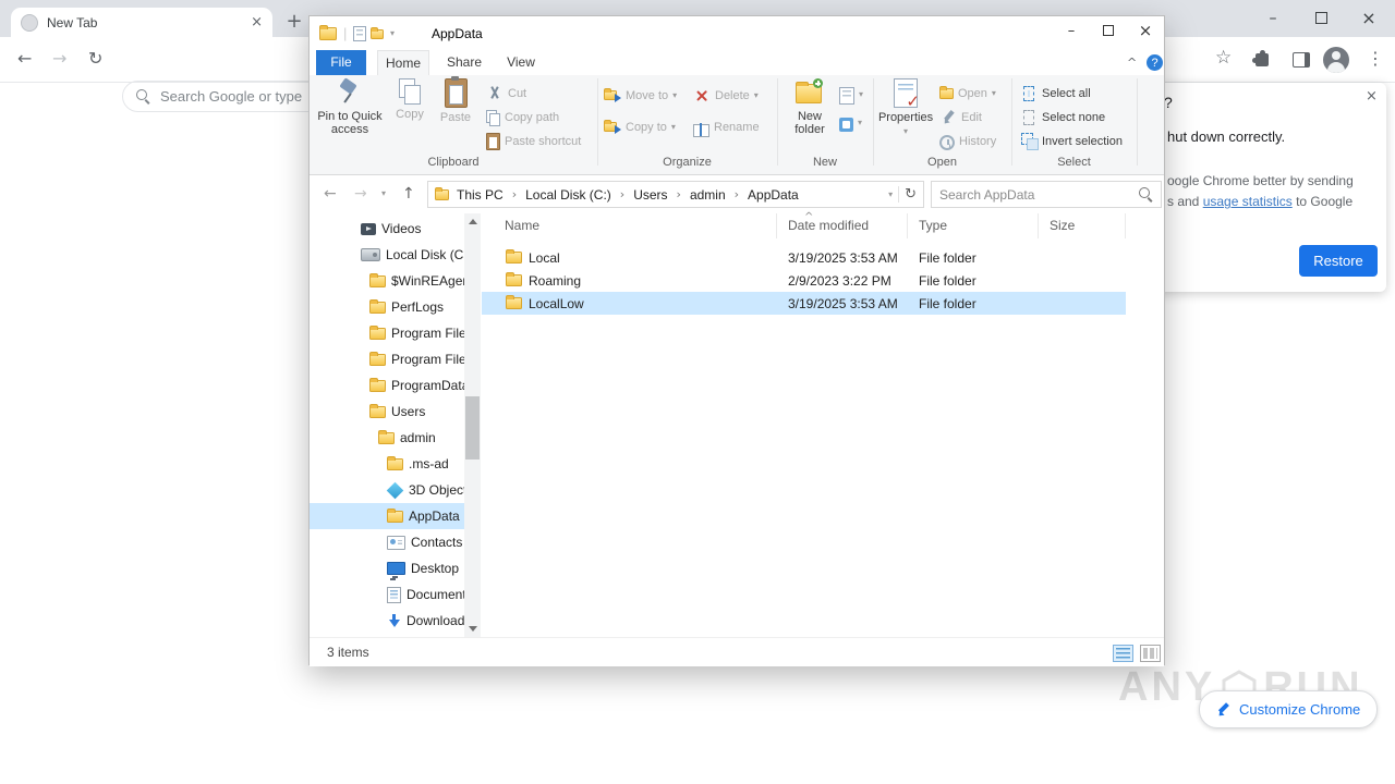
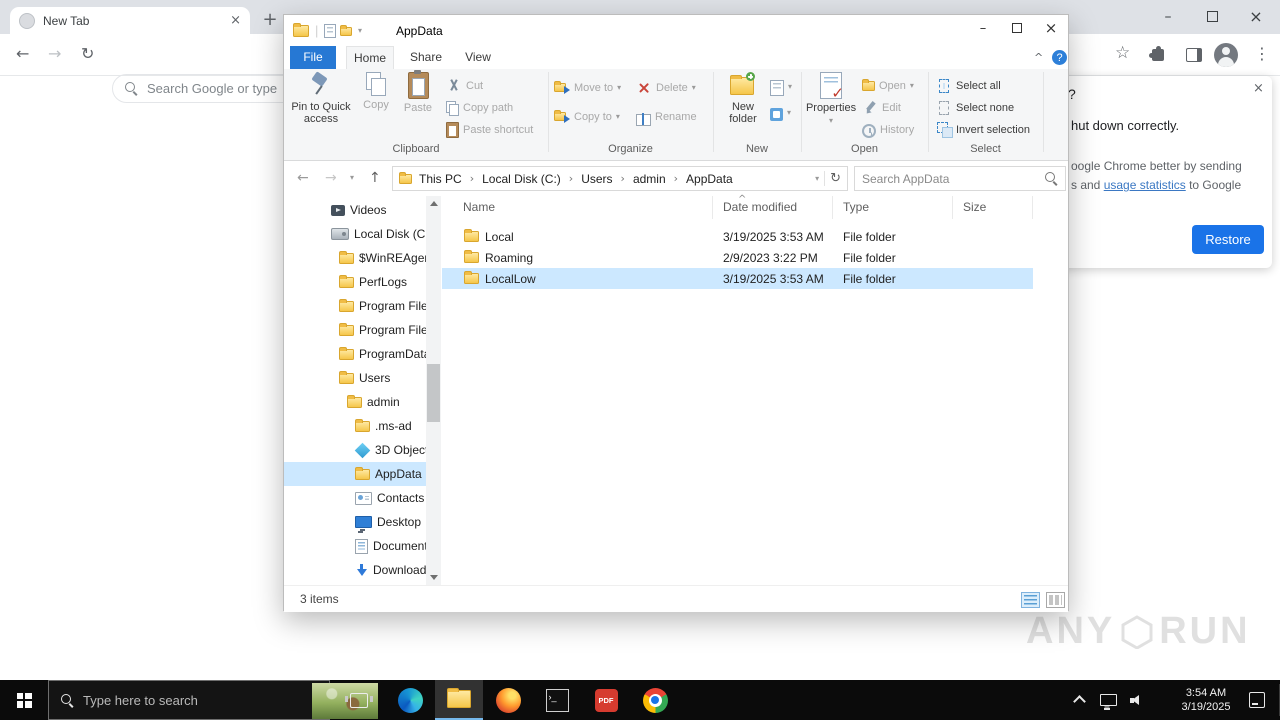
  New Tab
  ×
  +
  –
  ×
  ←
  →
  ↻
  Search Google or type
  ☆
  ⋮
  ×
  ?
  hut down correctly.
  oogle Chrome better by sending
  s and usage statistics to Google
  Restore
  ANY
  RUN
- Customize Chrome
  |
  ▾
  AppData
  –
  ×
  File
  Home
  Share
  View
  ^
  ?
  Pin to Quick access
  Copy
  Paste
  Cut
  Copy path
  Paste shortcut
  Clipboard
  Move to
  ▾
  Copy to
  ▾
  Delete
  ▾
  Rename
  Organize
  New folder
  ▾
  ▾
  New
  Properties
  ▾
  Open
  ▾
  Edit
  History
  Open
  Select all
  Select none
  Invert selection
  Select
  ←
  →
  ▾
  ↑
  This PC
  ›
  Local Disk (C:)
  ›
  Users
  ›
  admin
  ›
  AppData
  ▾
  ↻
  Search AppData
  Videos
  Local Disk (C
  $WinREAge
  PerfLogs
  Program File
  Program File
  ProgramDat
  Users
  admin
  .ms-ad
  3D Objec
  AppData
  Contacts
  Desktop
  Documen
  Download
  ^
  Name
  Date modified
  Type
  Size
  Local
  3/19/2025 3:53 AM
  File folder
  Roaming
  2/9/2023 3:22 PM
  File folder
  LocalLow
  3/19/2025 3:53 AM
  File folder
  3 items
+ Type here to search
+ ›_
+ PDF
+ 3:54 AM
+ 3/19/2025
